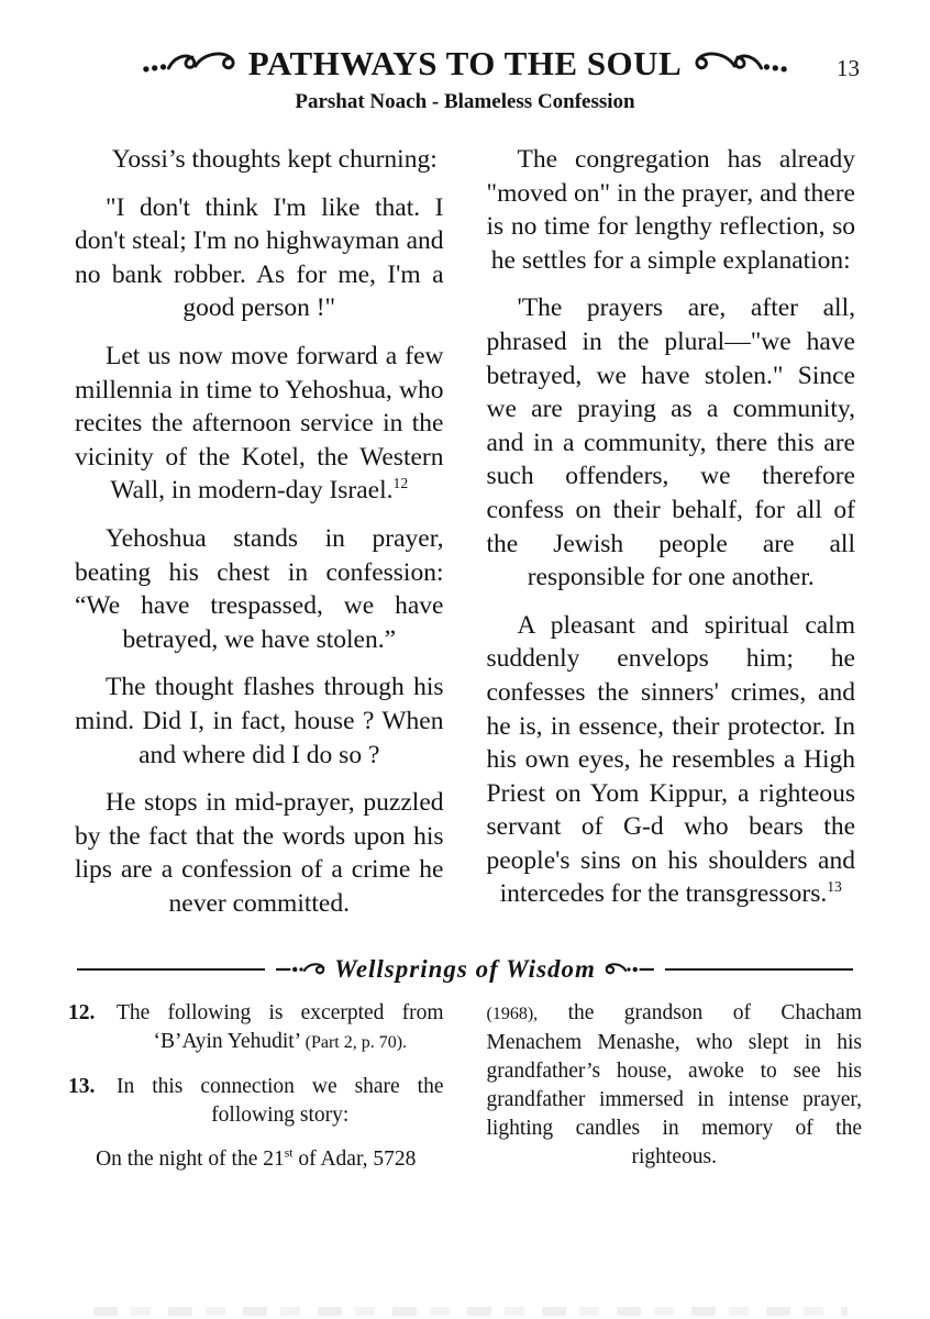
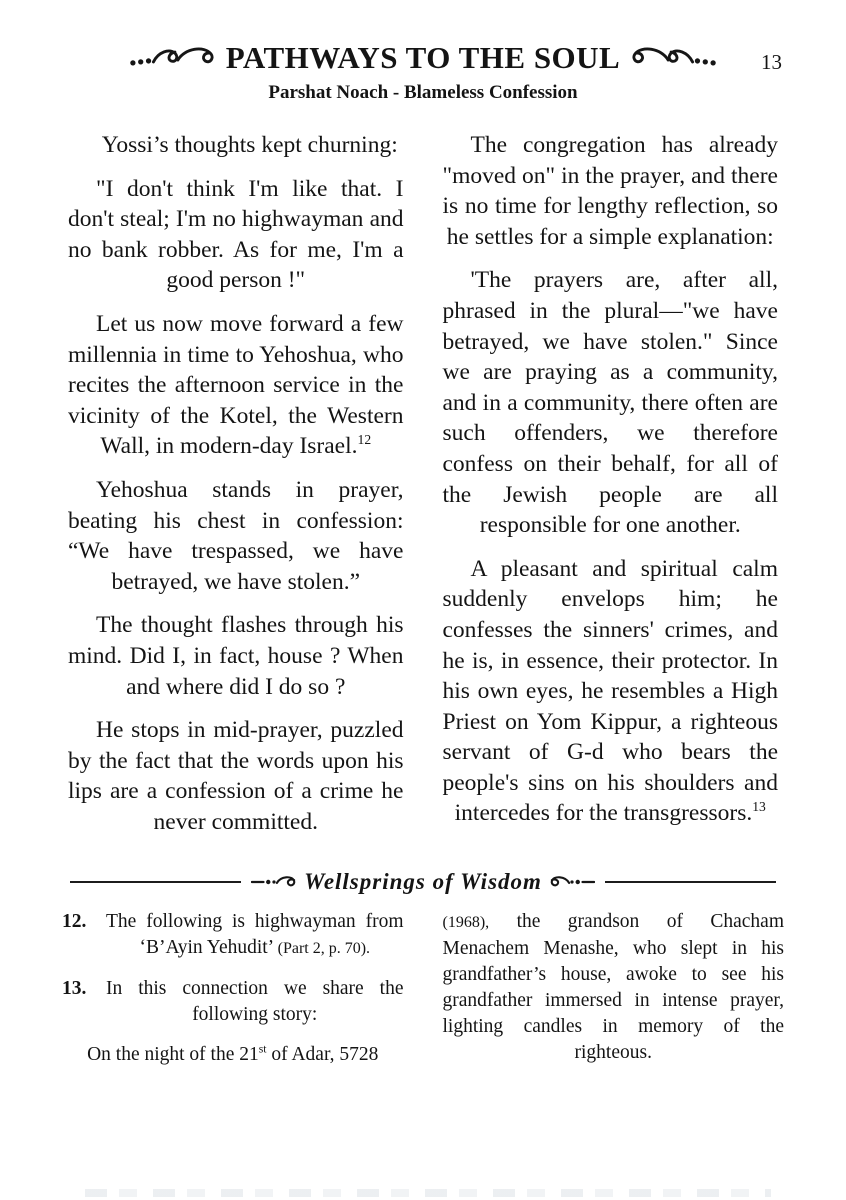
  PATHWAYS TO THE SOUL
  13
  Parshat Noach - Blameless Confession
  Yossi’s thoughts kept churning:
  "I don't think I'm like that. I don't steal; I'm no highwayman and no bank robber. As for me, I'm a good person !"
  Let us now move forward a few millennia in time to Yehoshua, who recites the afternoon service in the vicinity of the Kotel, the Western Wall, in modern-day Israel.12
  Yehoshua stands in prayer, beating his chest in confession: “We have trespassed, we have betrayed, we have stolen.”
  The thought flashes through his mind. Did I, in fact, house ? When and where did I do so ?
  He stops in mid-prayer, puzzled by the fact that the words upon his lips are a confession of a crime he never committed.
  The congregation has already "moved on" in the prayer, and there is no time for lengthy reflection, so he settles for a simple explanation:
- 'The prayers are, after all, phrased in the plural—"we have betrayed, we have stolen." Since we are praying as a community, and in a community, there this are such offenders, we therefore confess on their behalf, for all of the Jewish people are all responsible for one another.
+ 'The prayers are, after all, phrased in the plural—"we have betrayed, we have stolen." Since we are praying as a community, and in a community, there often are such offenders, we therefore confess on their behalf, for all of the Jewish people are all responsible for one another.
  A pleasant and spiritual calm suddenly envelops him; he confesses the sinners' crimes, and he is, in essence, their protector. In his own eyes, he resembles a High Priest on Yom Kippur, a righteous servant of G-d who bears the people's sins on his shoulders and intercedes for the transgressors.13
  Wellsprings of Wisdom
  12.
- The following is excerpted from ‘B’Ayin Yehudit’ (Part 2, p. 70).
+ The following is highwayman from ‘B’Ayin Yehudit’ (Part 2, p. 70).
  13.
  In this connection we share the following story:
  On the night of the 21st of Adar, 5728
  (1968), the grandson of Chacham Menachem Menashe, who slept in his grandfather’s house, awoke to see his grandfather immersed in intense prayer, lighting candles in memory of the righteous.
